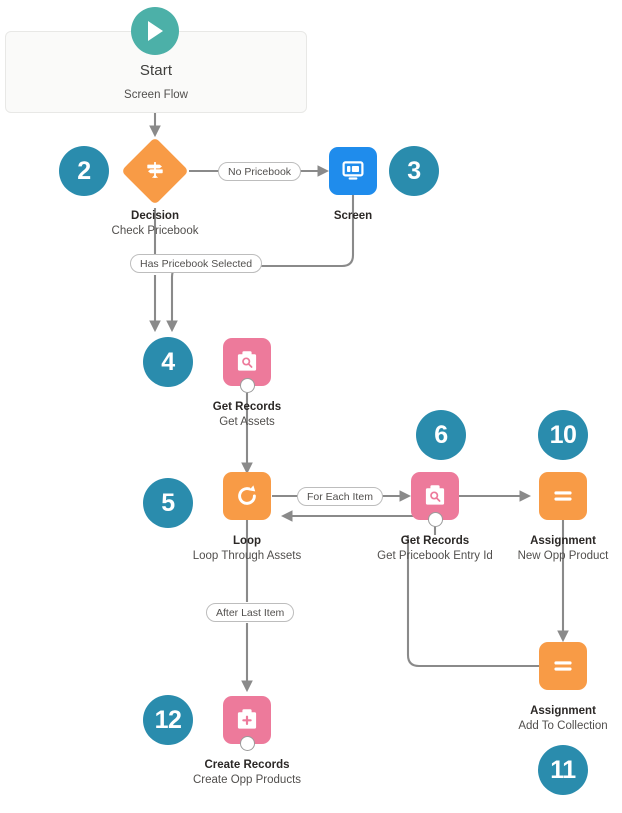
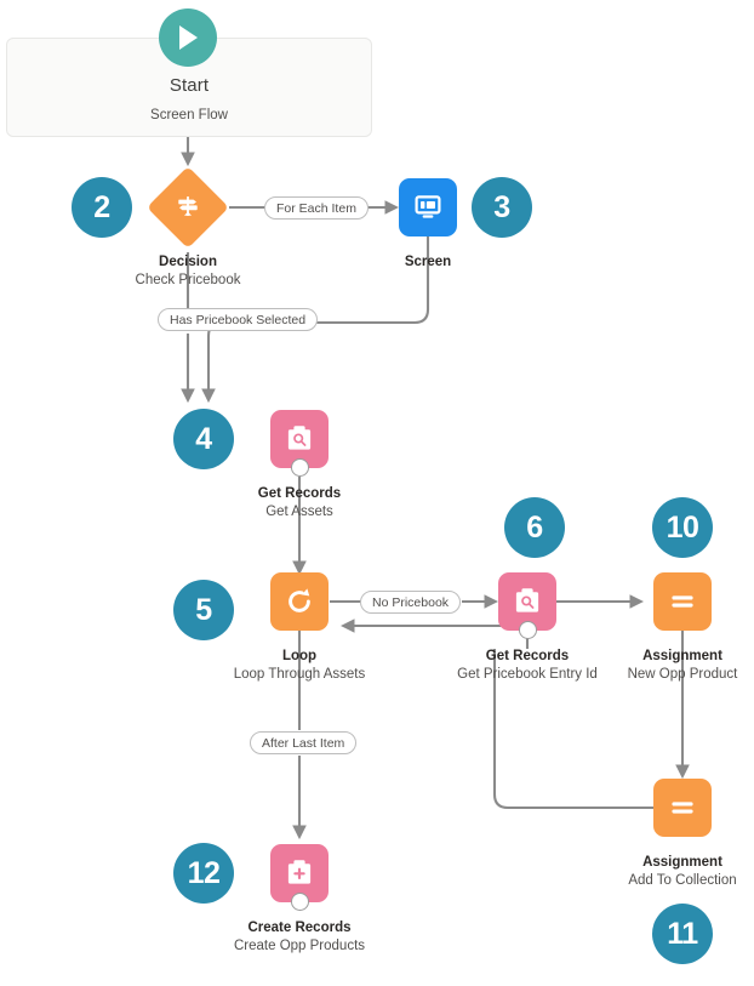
  Start
  Screen Flow
  2
  Decision
  Check Pricebook
  3
  Screen
  4
  Get Records
  Get Assets
  5
  Loop
  Loop Through Assets
  6
  Get Records
  Get Pricebook Entry Id
  10
  Assignment
  New Opp Product
  Assignment
  Add To Collection
  11
  12
  Create Records
  Create Opp Products
- No Pricebook
+ For Each Item
  Has Pricebook Selected
- For Each Item
+ No Pricebook
  After Last Item
